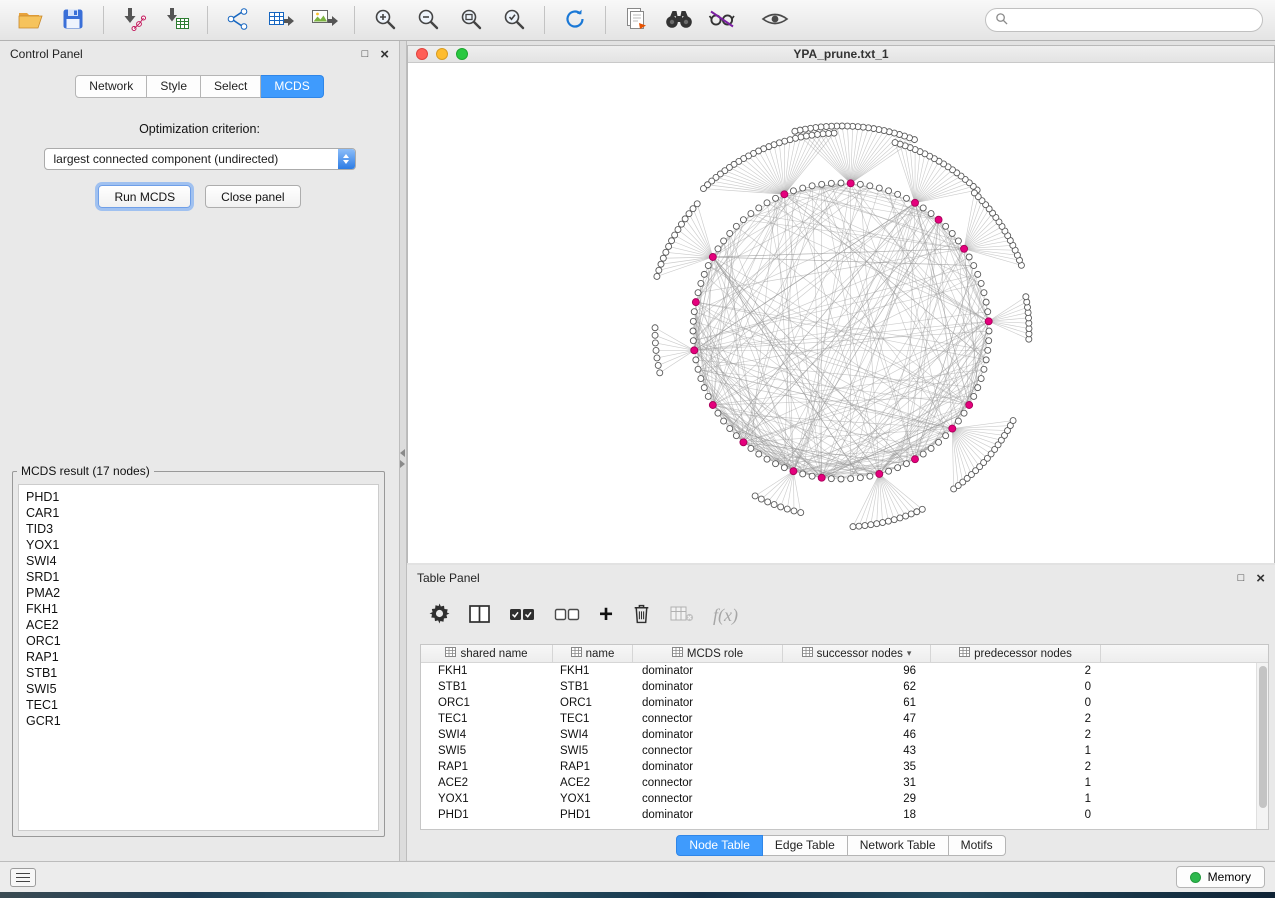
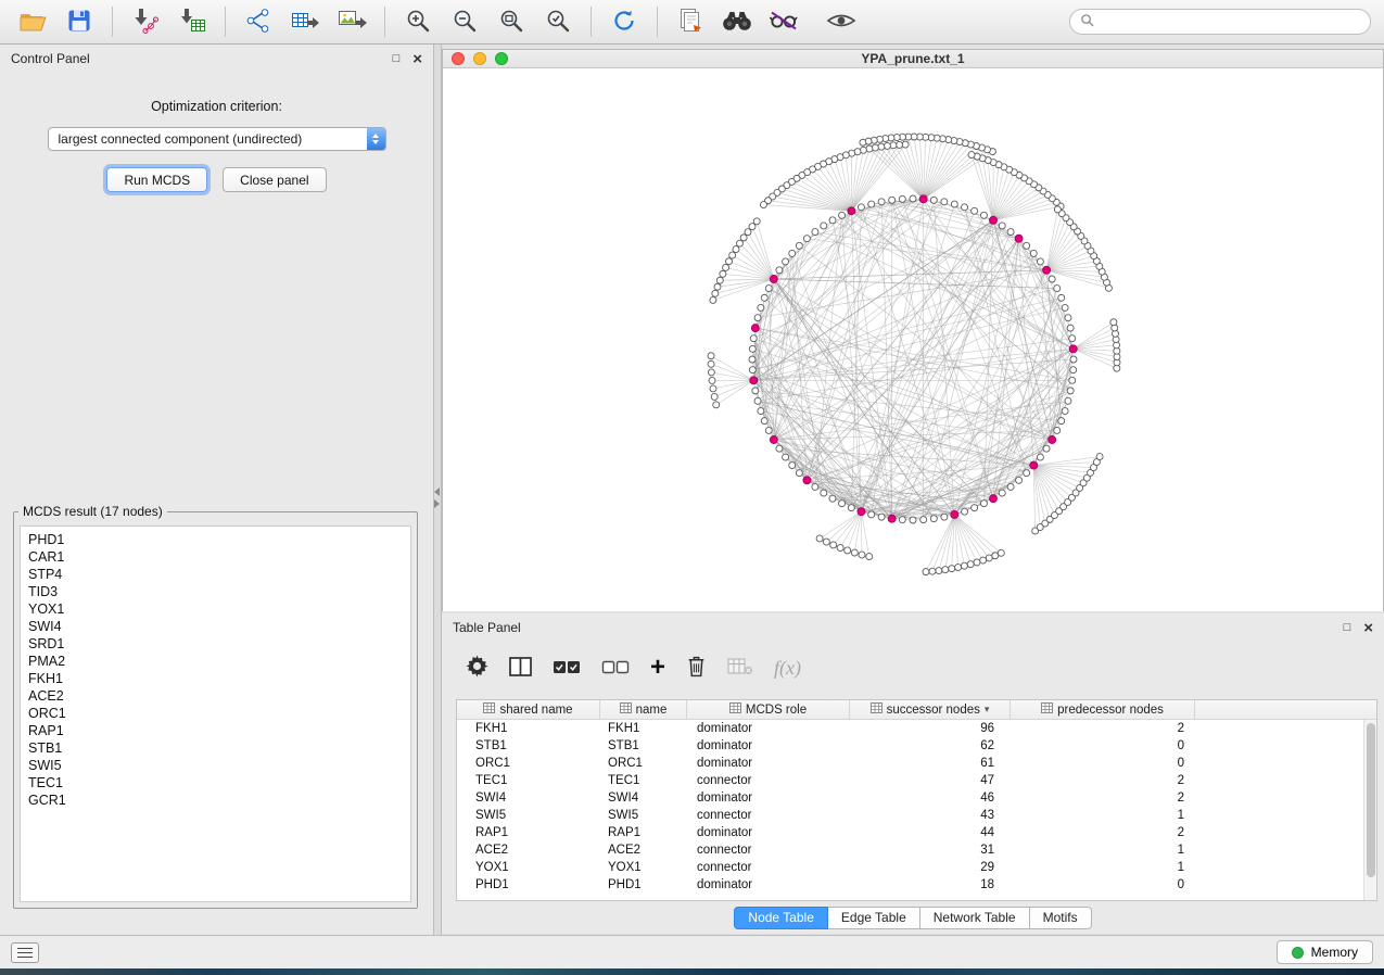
  Control Panel
  □
  ×
- Network
- Style
- Select
- MCDS
  Optimization criterion:
  largest connected component (undirected)
  Run MCDS
  Close panel
  MCDS result (17 nodes)
  PHD1
  CAR1
+ STP4
  TID3
  YOX1
  SWI4
  SRD1
  PMA2
  FKH1
  ACE2
  ORC1
  RAP1
  STB1
  SWI5
  TEC1
  GCR1
  YPA_prune.txt_1
  Table Panel
  □
  ×
  +
  f(x)
  shared name
  name
  MCDS role
  successor nodes
  ▾
  predecessor nodes
  FKH1
  FKH1
  dominator
  96
  2
  STB1
  STB1
  dominator
  62
  0
  ORC1
  ORC1
  dominator
  61
  0
  TEC1
  TEC1
  connector
  47
  2
  SWI4
  SWI4
  dominator
  46
  2
  SWI5
  SWI5
  connector
  43
  1
  RAP1
  RAP1
  dominator
- 35
+ 44
  2
  ACE2
  ACE2
  connector
  31
  1
  YOX1
  YOX1
  connector
  29
  1
  PHD1
  PHD1
  dominator
  18
  0
  Node Table
  Edge Table
  Network Table
  Motifs
  Memory
